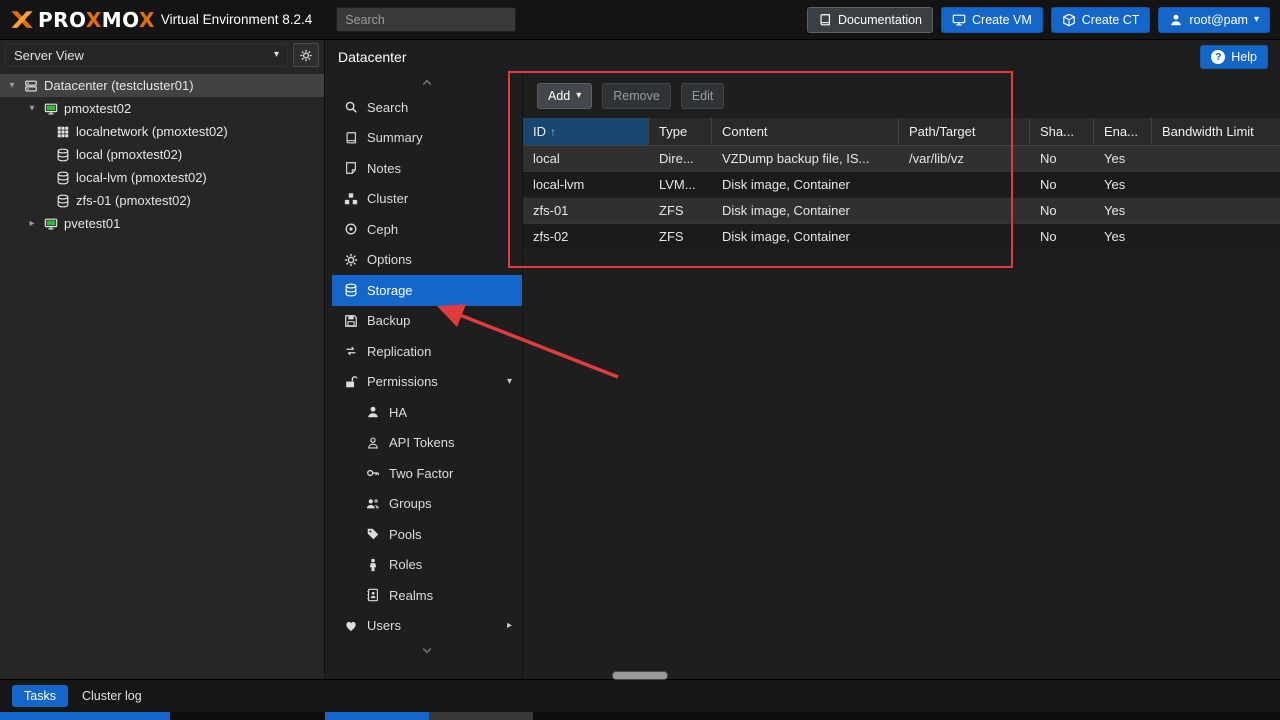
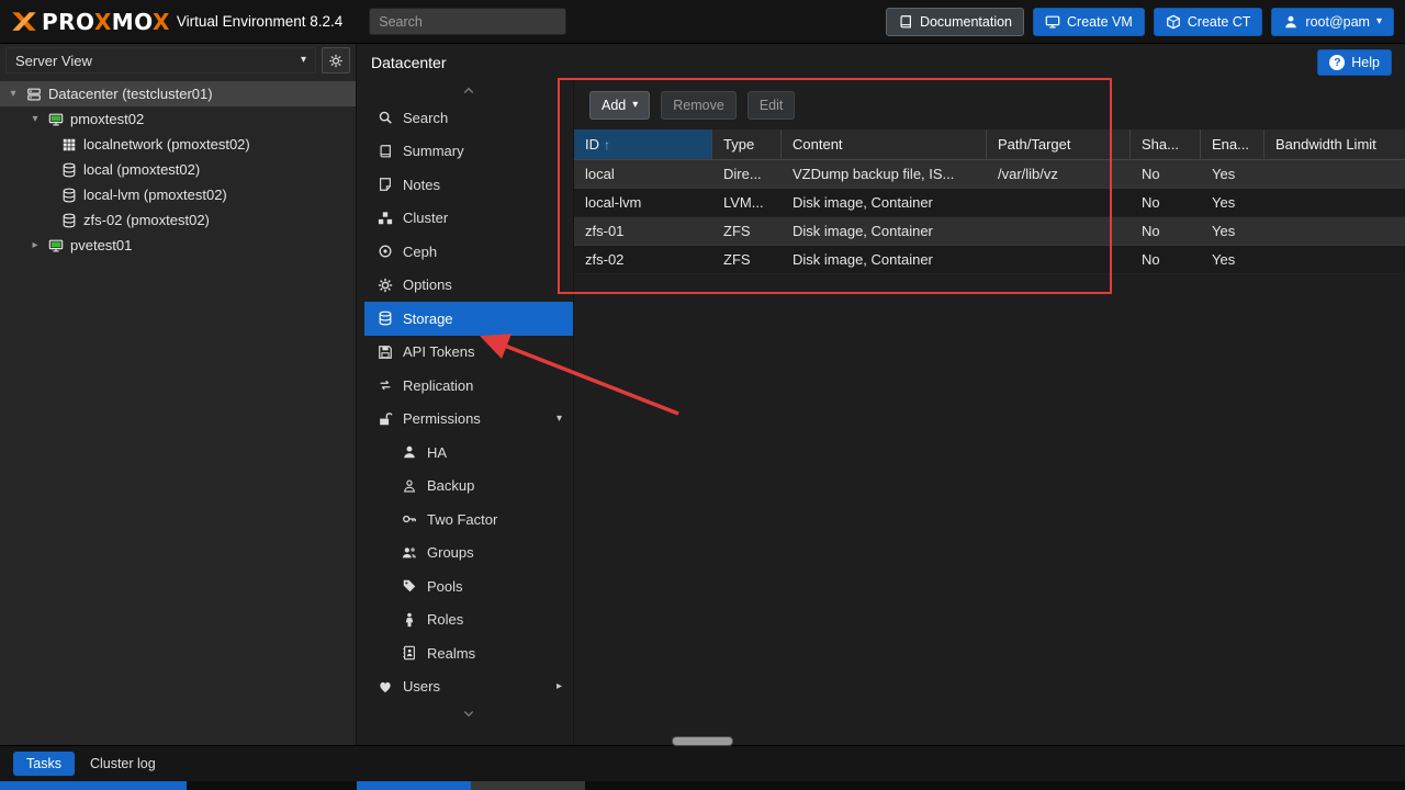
  PROXMOX
  Virtual Environment 8.2.4
  Search
  Documentation
  Create VM
  Create CT
  root@pam
  ▾
  Server View
  ▾
  ▾
  Datacenter (testcluster01)
  ▾
  pmoxtest02
  localnetwork (pmoxtest02)
  local (pmoxtest02)
  local-lvm (pmoxtest02)
- zfs-01 (pmoxtest02)
+ zfs-02 (pmoxtest02)
  ▸
  pvetest01
  Datacenter
  ?
  Help
  Search
  Summary
  Notes
  Cluster
  Ceph
  Options
  Storage
- Backup
+ API Tokens
  Replication
  Permissions
  ▾
  HA
- API Tokens
+ Backup
  Two Factor
  Groups
  Pools
  Roles
  Realms
  Users
  ▸
  Add
  ▾
  Remove
  Edit
  ID
  ↑
  Type
  Content
  Path/Target
  Sha...
  Ena...
  Bandwidth Limit
  local
  Dire...
  VZDump backup file, IS...
  /var/lib/vz
  No
  Yes
  local-lvm
  LVM...
  Disk image, Container
  No
  Yes
  zfs-01
  ZFS
  Disk image, Container
  No
  Yes
  zfs-02
  ZFS
  Disk image, Container
  No
  Yes
  Tasks
  Cluster log
